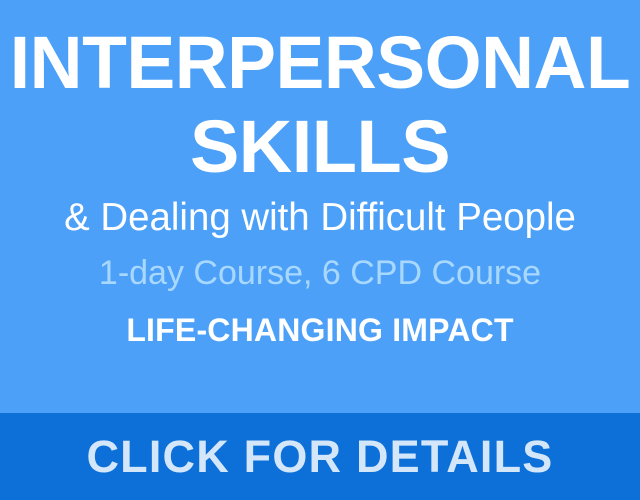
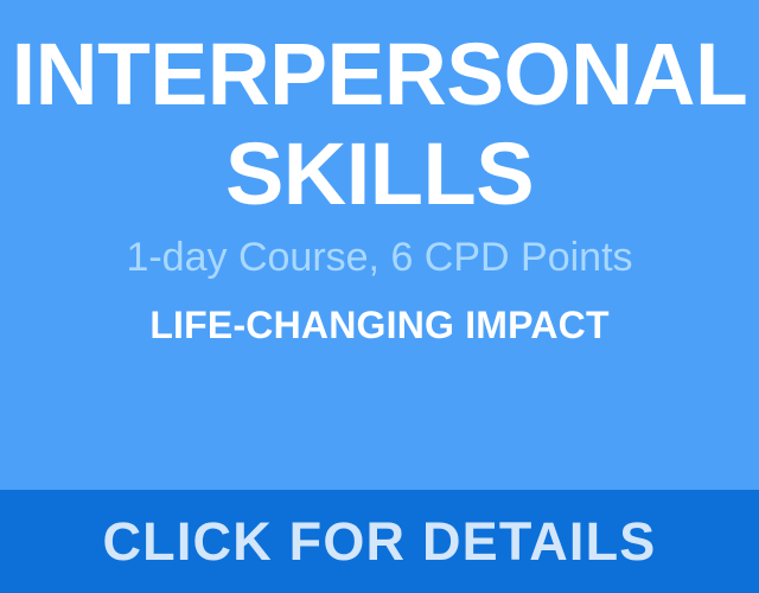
  INTERPERSONAL
  SKILLS
- & Dealing with Difficult People
- 1-day Course, 6 CPD Course
+ 1-day Course, 6 CPD Points
  LIFE-CHANGING IMPACT
  CLICK FOR DETAILS
